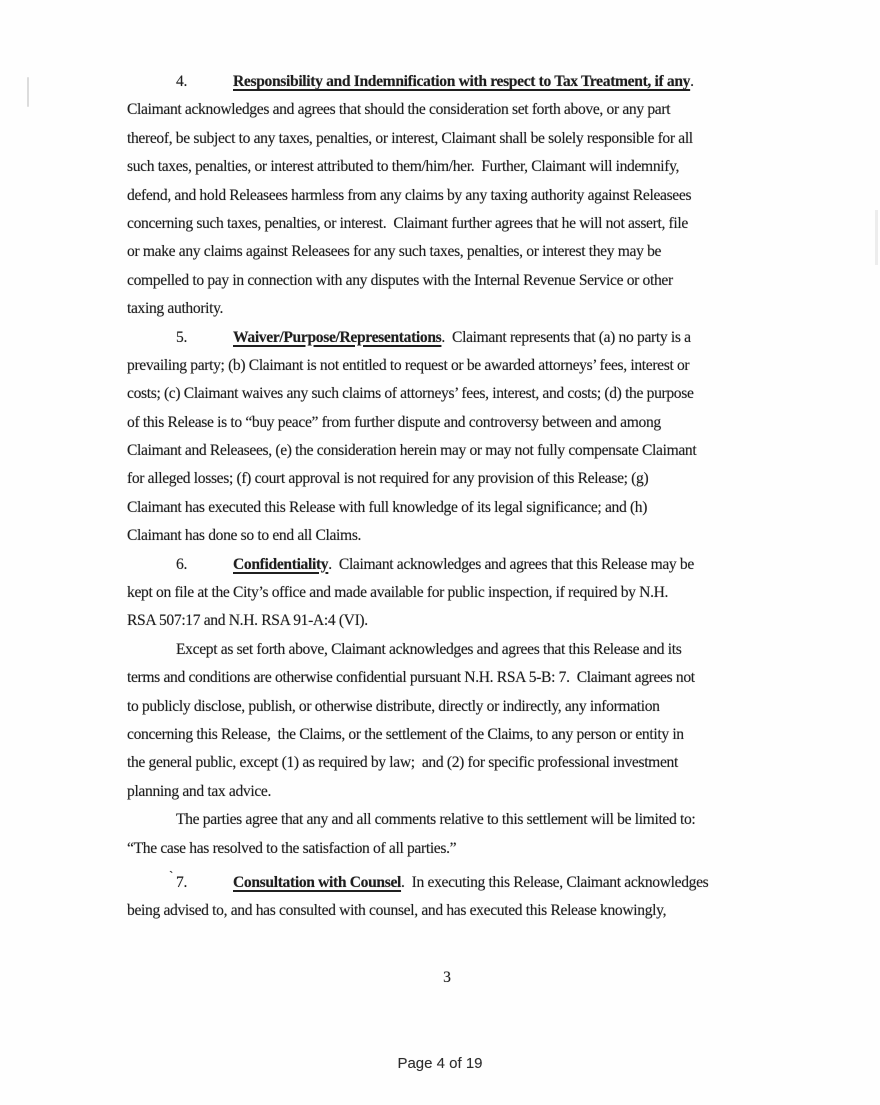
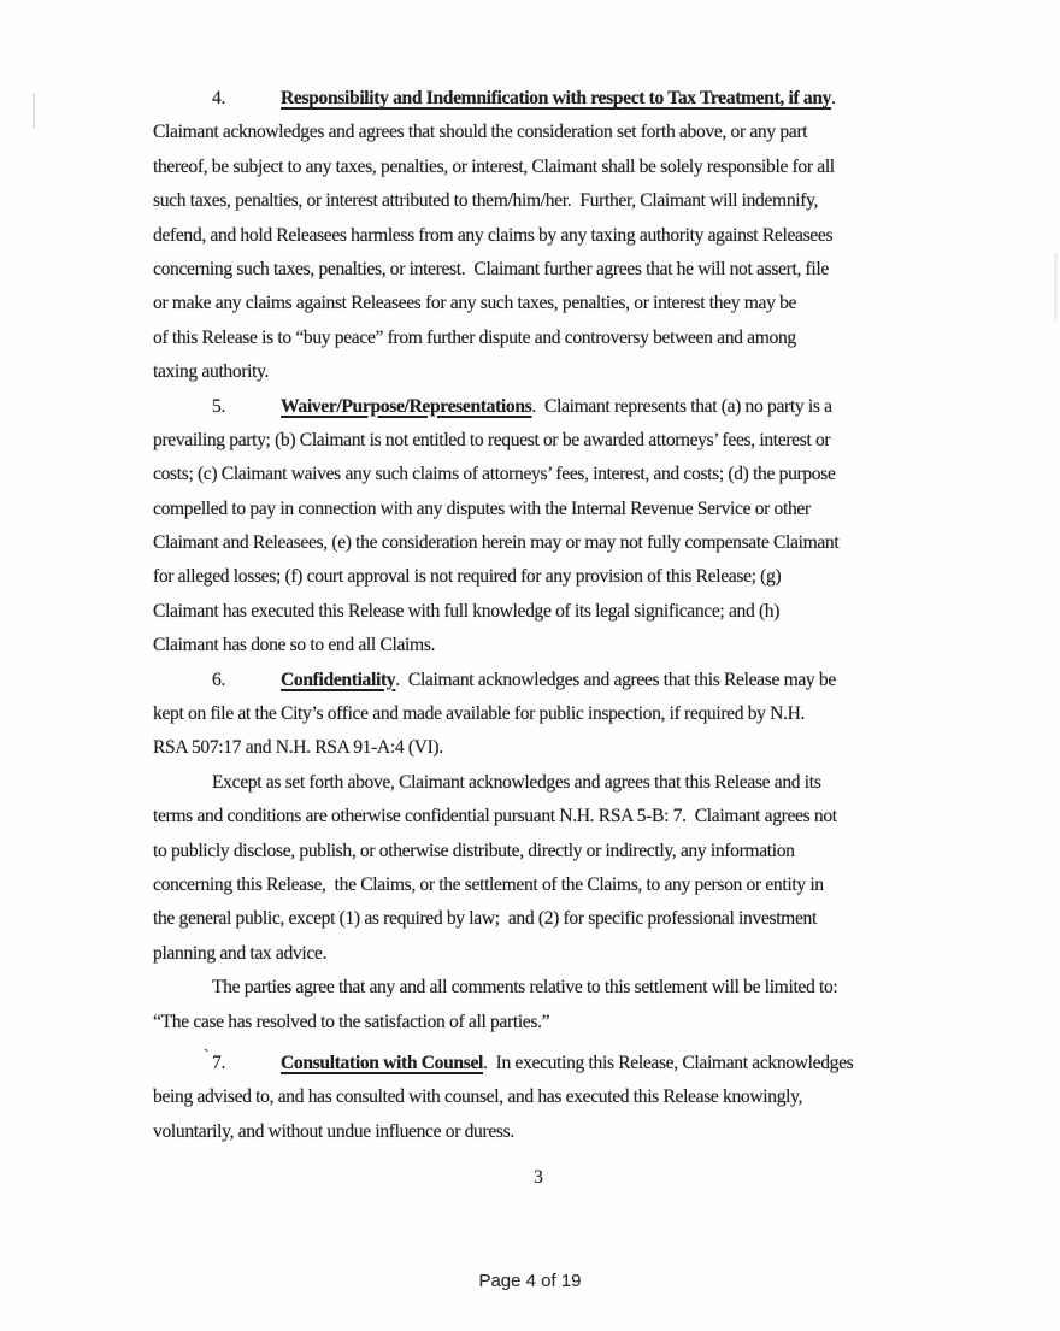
  4. Responsibility and Indemnification with respect to Tax Treatment, if any.
  Claimant acknowledges and agrees that should the consideration set forth above, or any part
  thereof, be subject to any taxes, penalties, or interest, Claimant shall be solely responsible for all
  such taxes, penalties, or interest attributed to them/him/her. Further, Claimant will indemnify,
  defend, and hold Releasees harmless from any claims by any taxing authority against Releasees
  concerning such taxes, penalties, or interest. Claimant further agrees that he will not assert, file
  or make any claims against Releasees for any such taxes, penalties, or interest they may be
- compelled to pay in connection with any disputes with the Internal Revenue Service or other
+ of this Release is to “buy peace” from further dispute and controversy between and among
  taxing authority.
  5. Waiver/Purpose/Representations. Claimant represents that (a) no party is a
  prevailing party; (b) Claimant is not entitled to request or be awarded attorneys’ fees, interest or
  costs; (c) Claimant waives any such claims of attorneys’ fees, interest, and costs; (d) the purpose
- of this Release is to “buy peace” from further dispute and controversy between and among
+ compelled to pay in connection with any disputes with the Internal Revenue Service or other
  Claimant and Releasees, (e) the consideration herein may or may not fully compensate Claimant
  for alleged losses; (f) court approval is not required for any provision of this Release; (g)
  Claimant has executed this Release with full knowledge of its legal significance; and (h)
  Claimant has done so to end all Claims.
  6. Confidentiality. Claimant acknowledges and agrees that this Release may be
  kept on file at the City’s office and made available for public inspection, if required by N.H.
  RSA 507:17 and N.H. RSA 91-A:4 (VI).
  Except as set forth above, Claimant acknowledges and agrees that this Release and its
  terms and conditions are otherwise confidential pursuant N.H. RSA 5-B: 7. Claimant agrees not
  to publicly disclose, publish, or otherwise distribute, directly or indirectly, any information
  concerning this Release, the Claims, or the settlement of the Claims, to any person or entity in
  the general public, except (1) as required by law; and (2) for specific professional investment
  planning and tax advice.
  The parties agree that any and all comments relative to this settlement will be limited to:
  “The case has resolved to the satisfaction of all parties.”
  7.
  ˋ
  Consultation with Counsel. In executing this Release, Claimant acknowledges
  being advised to, and has consulted with counsel, and has executed this Release knowingly,
+ voluntarily, and without undue influence or duress.
  3
  Page 4 of 19
